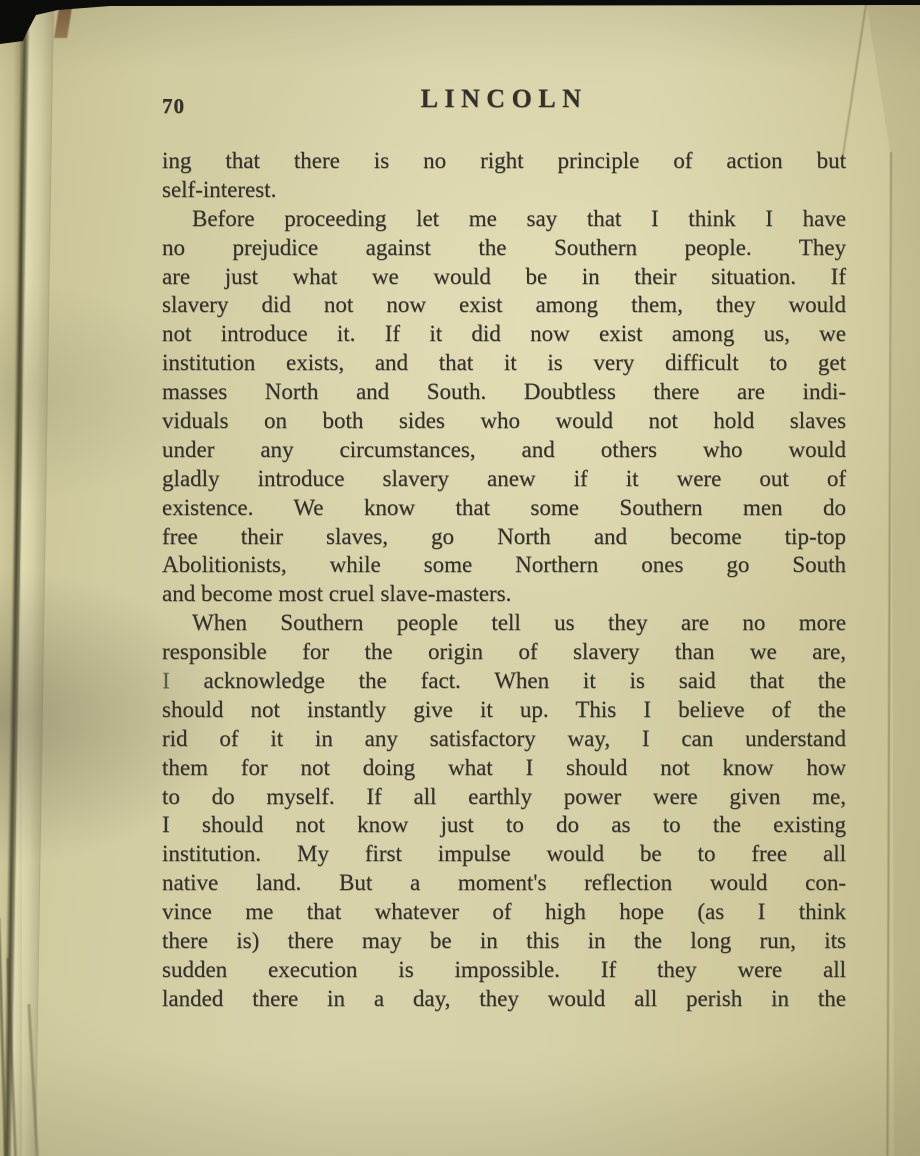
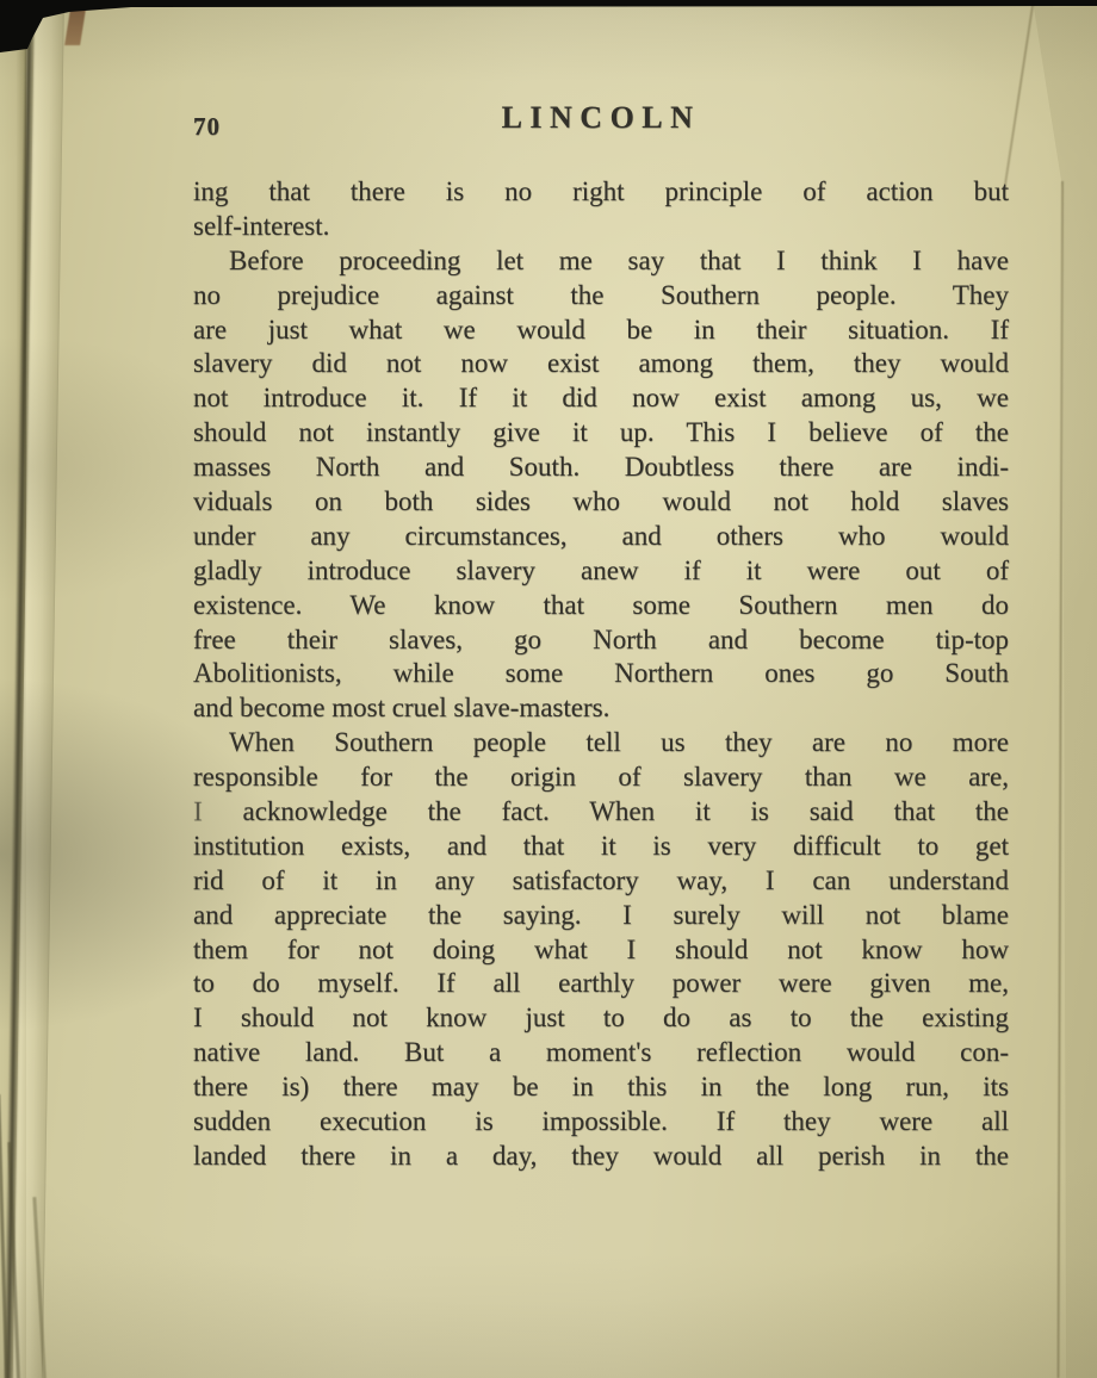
  70
  LINCOLN
  ing that there is no right principle of action but
  self-interest.
  Before proceeding let me say that I think I have
  no prejudice against the Southern people. They
  are just what we would be in their situation. If
  slavery did not now exist among them, they would
  not introduce it. If it did now exist among us, we
- institution exists, and that it is very difficult to get
+ should not instantly give it up. This I believe of the
  masses North and South. Doubtless there are indi-
  viduals on both sides who would not hold slaves
  under any circumstances, and others who would
  gladly introduce slavery anew if it were out of
  existence. We know that some Southern men do
  free their slaves, go North and become tip-top
  Abolitionists, while some Northern ones go South
  and become most cruel slave-masters.
  When Southern people tell us they are no more
  responsible for the origin of slavery than we are,
  I acknowledge the fact. When it is said that the
- should not instantly give it up. This I believe of the
+ institution exists, and that it is very difficult to get
  rid of it in any satisfactory way, I can understand
+ and appreciate the saying. I surely will not blame
  them for not doing what I should not know how
  to do myself. If all earthly power were given me,
  I should not know just to do as to the existing
- institution. My first impulse would be to free all
  native land. But a moment's reflection would con-
- vince me that whatever of high hope (as I think
  there is) there may be in this in the long run, its
  sudden execution is impossible. If they were all
  landed there in a day, they would all perish in the
